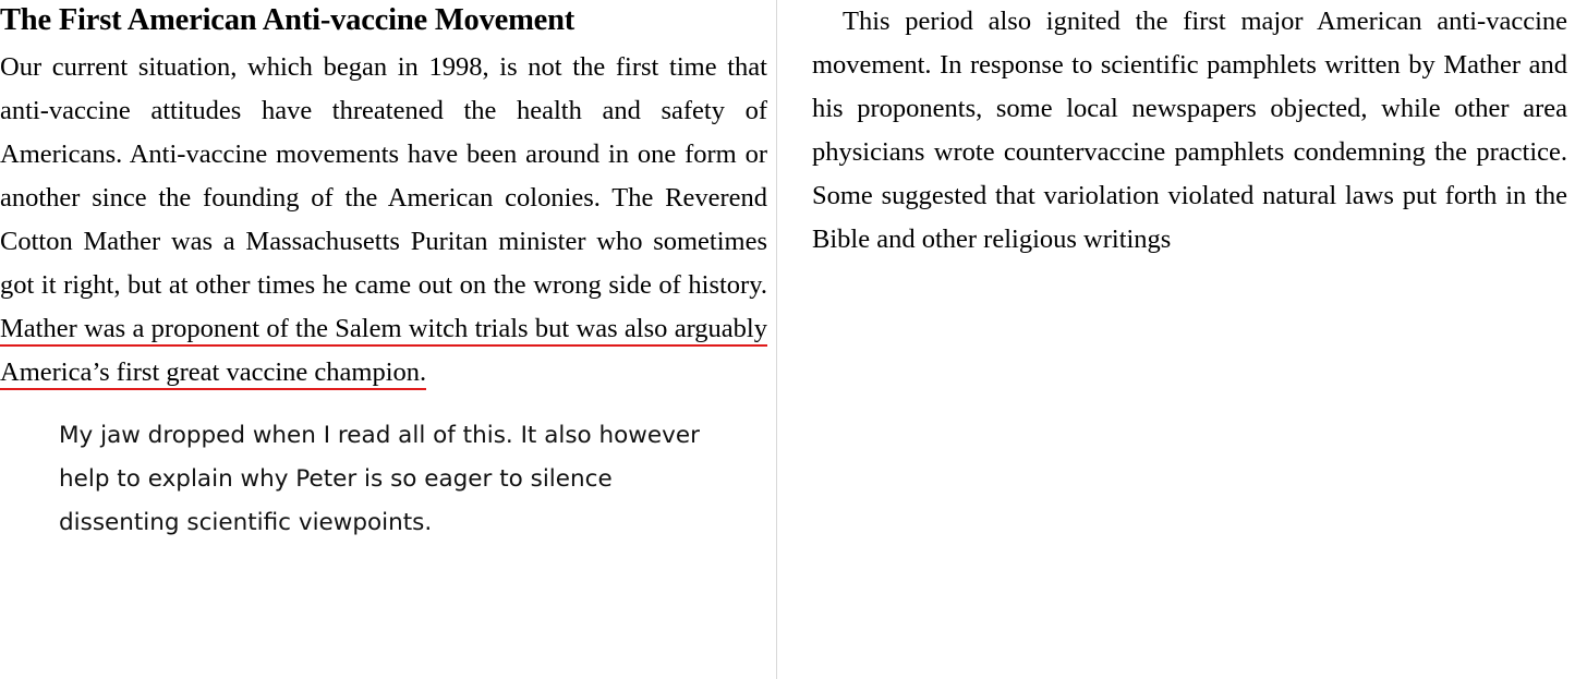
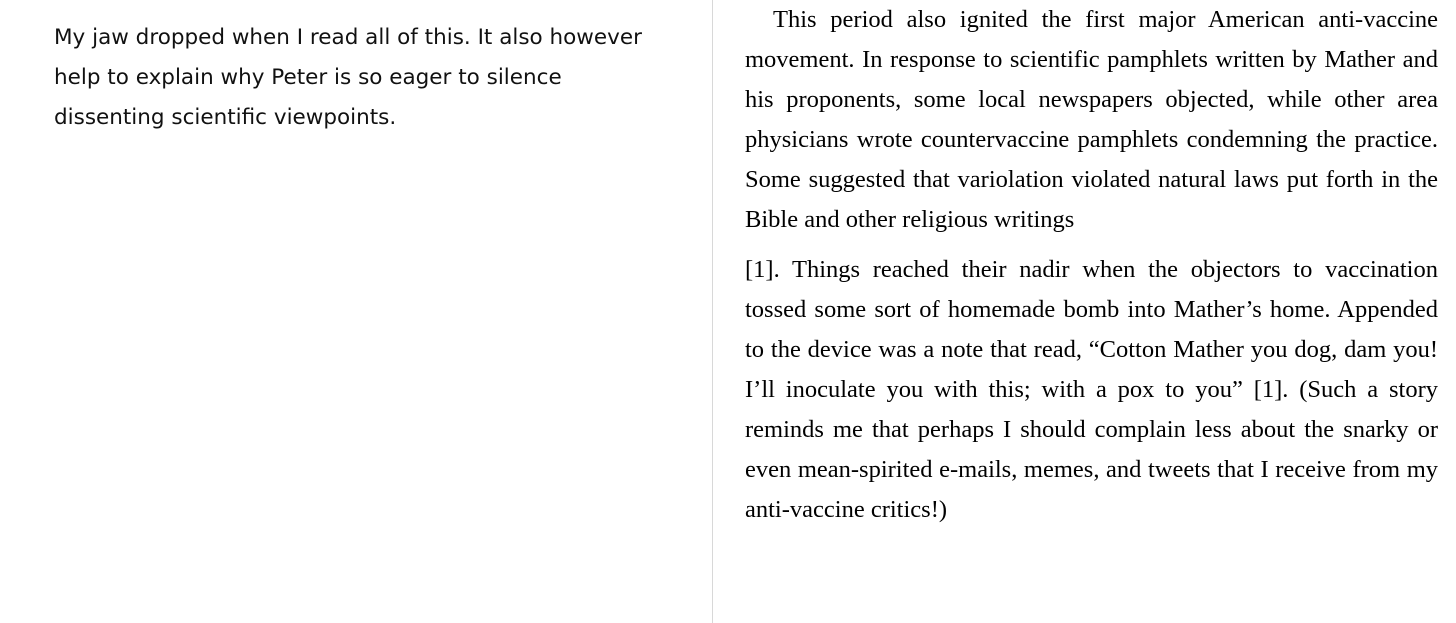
- The First American Anti-vaccine Movement
- Our current situation, which began in 1998, is not the first time that anti-vaccine attitudes have threatened the health and safety of Americans. Anti-vaccine movements have been around in one form or another since the founding of the American colonies. The Reverend Cotton Mather was a Massachusetts Puritan minister who sometimes got it right, but at other times he came out on the wrong side of history. Mather was a proponent of the Salem witch trials but was also arguably America’s first great vaccine champion.
  My jaw dropped when I read all of this. It also however help to explain why Peter is so eager to silence dissenting scientific viewpoints.
  This period also ignited the first major American anti-vaccine movement. In response to scientific pamphlets written by Mather and his proponents, some local newspapers objected, while other area physicians wrote countervaccine pamphlets condemning the practice. Some suggested that variolation violated natural laws put forth in the Bible and other religious writings
+ [1]. Things reached their nadir when the objectors to vaccination tossed some sort of homemade bomb into Mather’s home. Appended to the device was a note that read, “Cotton Mather you dog, dam you! I’ll inoculate you with this; with a pox to you” [1]. (Such a story reminds me that perhaps I should complain less about the snarky or even mean-spirited e-mails, memes, and tweets that I receive from my anti-vaccine critics!)
